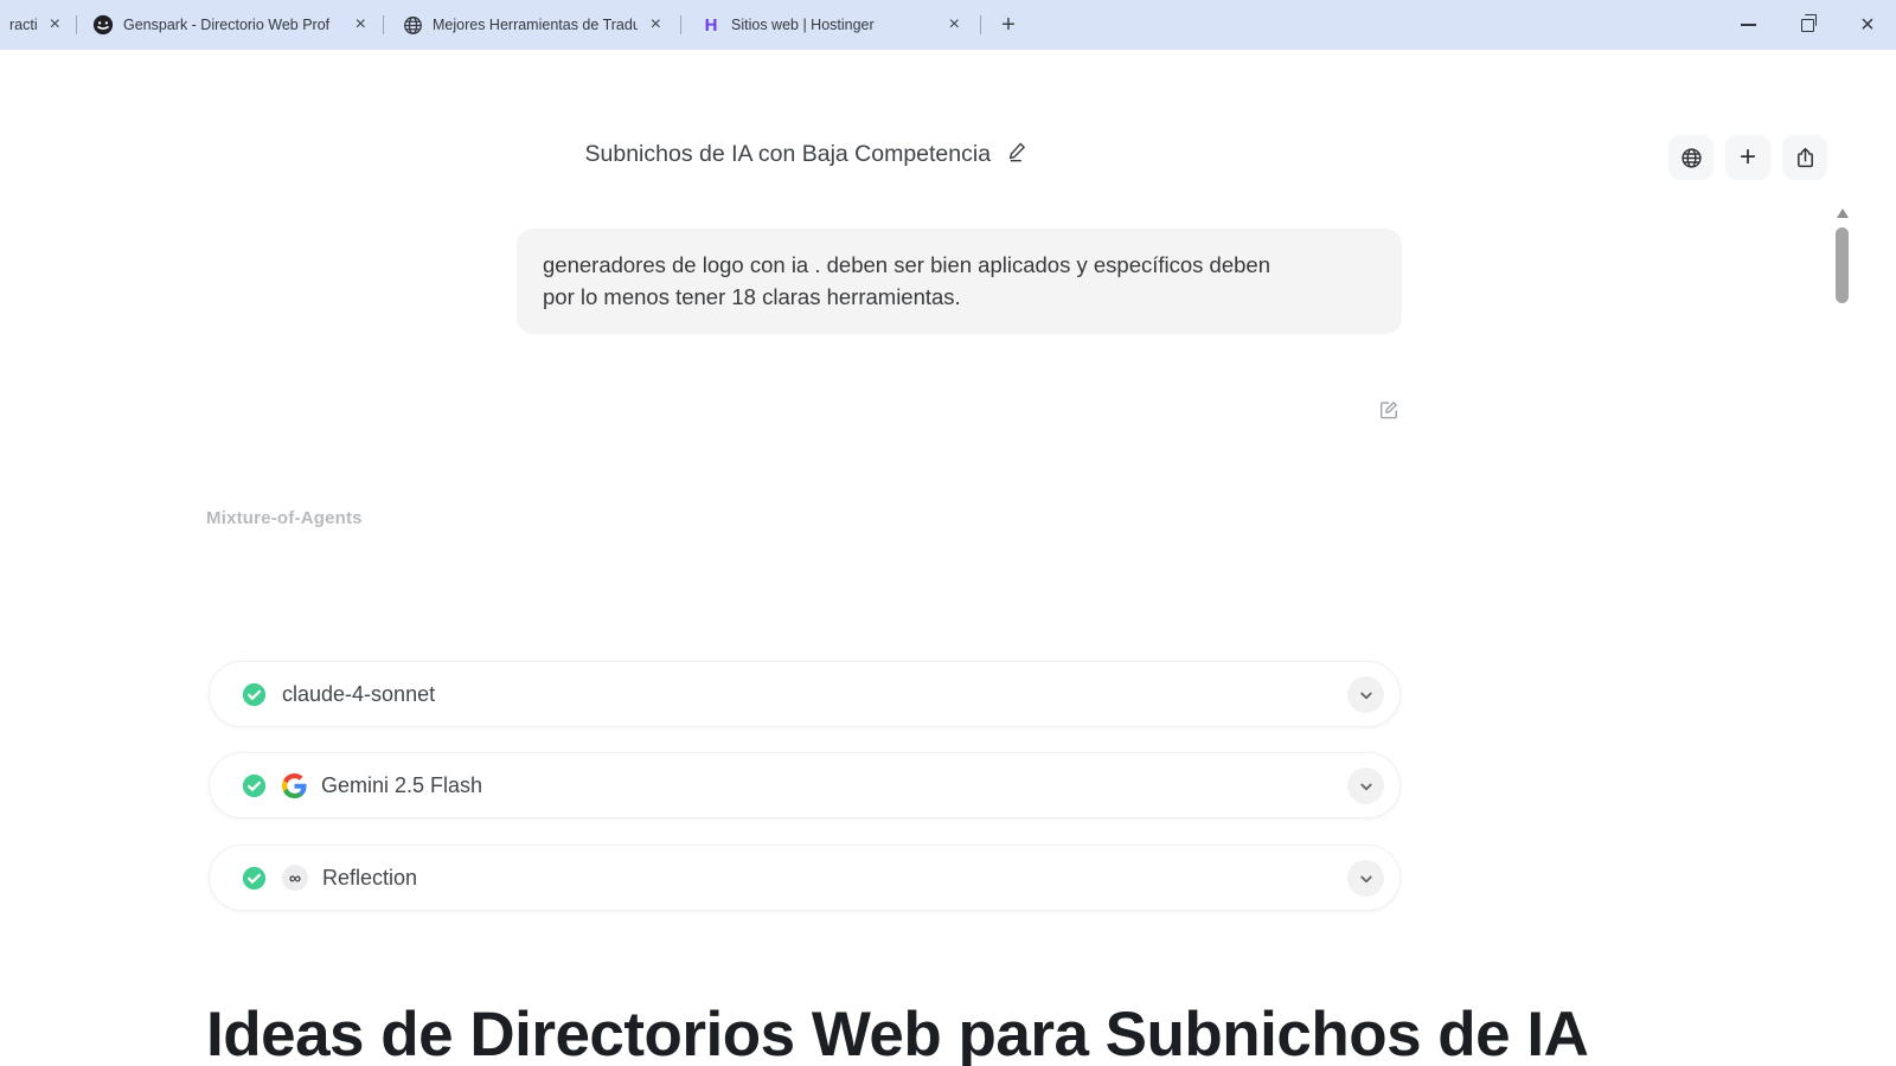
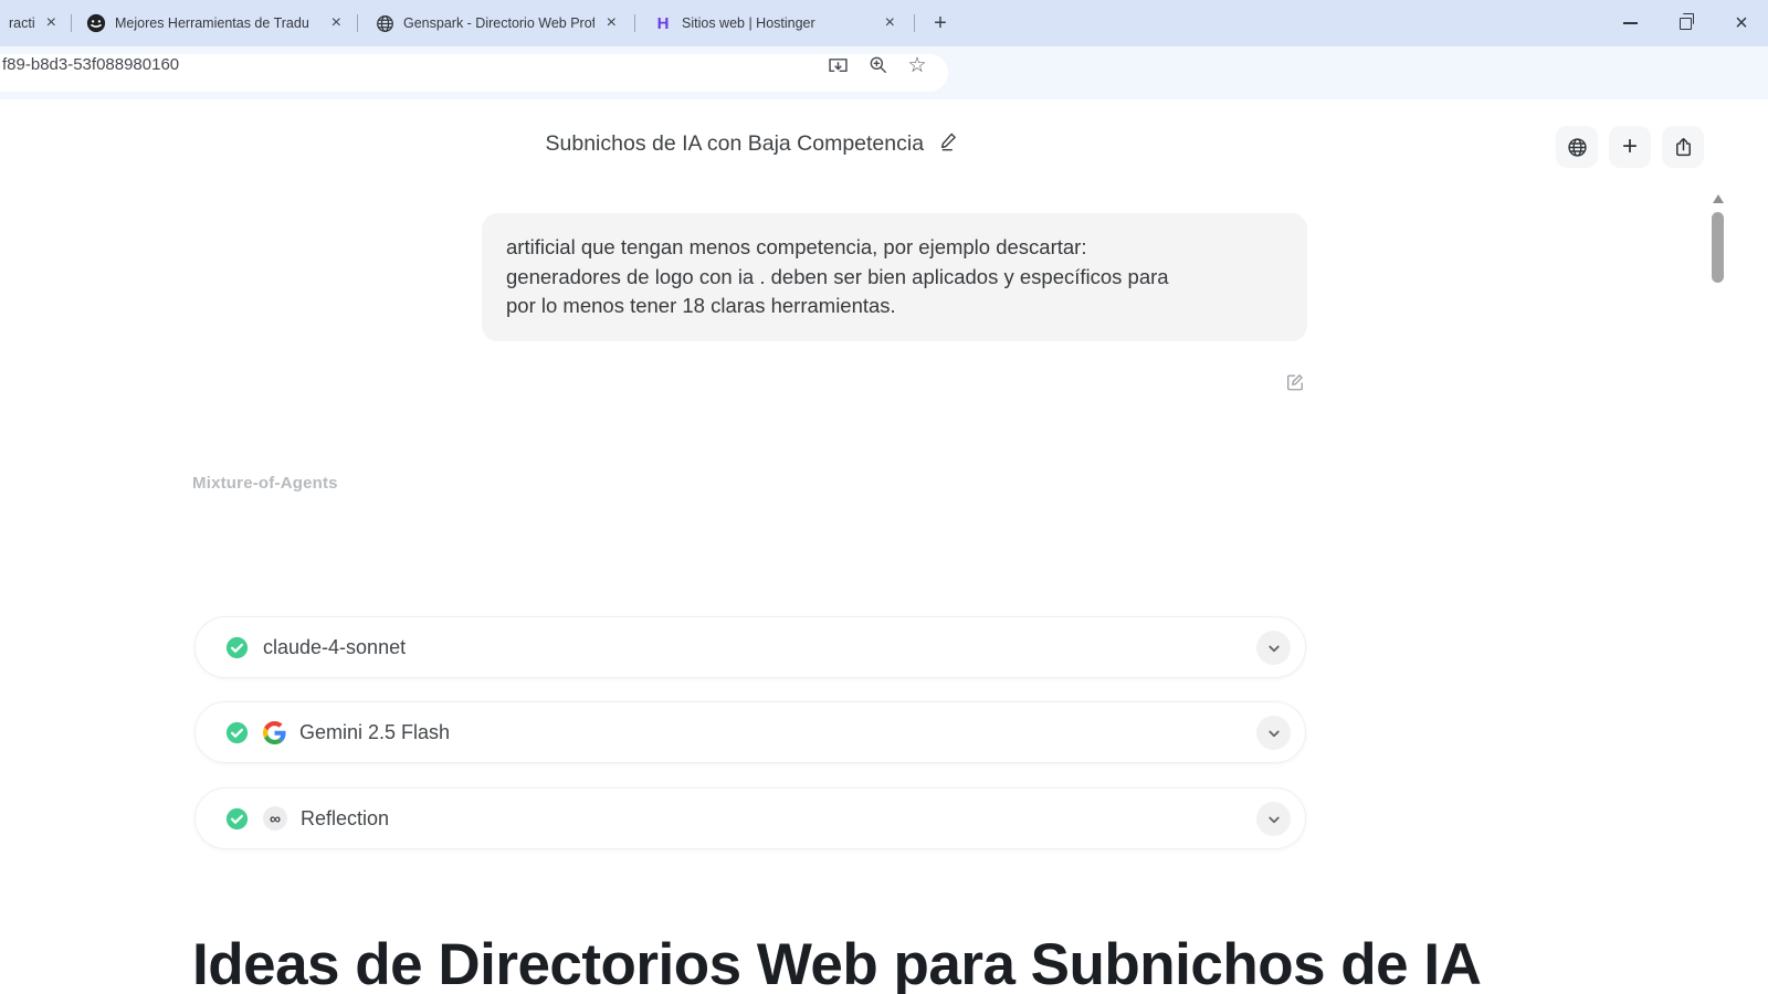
  racti
  ×
- Genspark - Directorio Web Prof
+ Mejores Herramientas de Tradu
  ×
- Mejores Herramientas de Tradu
+ Genspark - Directorio Web Prof
  ×
  H
  Sitios web | Hostinger
  ×
  +
  ×
+ f89-b8d3-53f088980160
+ ☆
  Subnichos de IA con Baja Competencia
  +
+ artificial que tengan menos competencia, por ejemplo descartar:
- generadores de logo con ia . deben ser bien aplicados y específicos deben
+ generadores de logo con ia . deben ser bien aplicados y específicos para
  por lo menos tener 18 claras herramientas.
  Mixture-of-Agents
  claude-4-sonnet
  Gemini 2.5 Flash
  ∞
  Reflection
  Ideas de Directorios Web para Subnichos de IA
